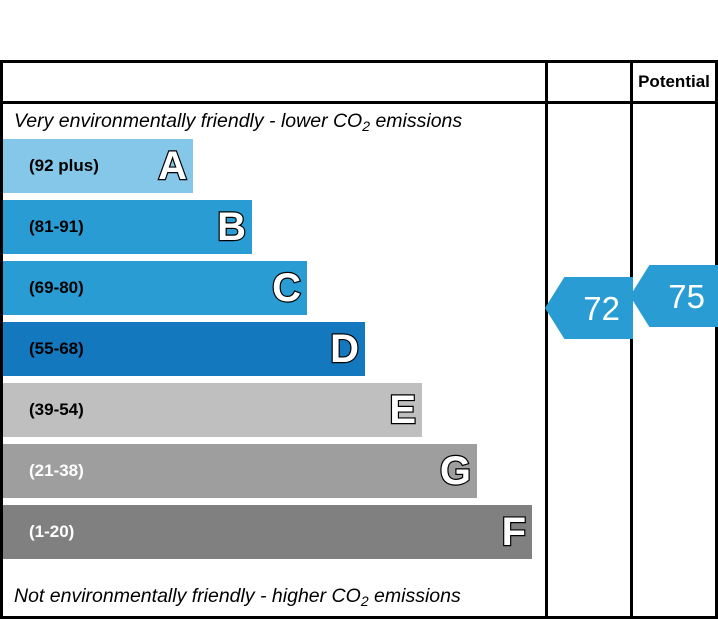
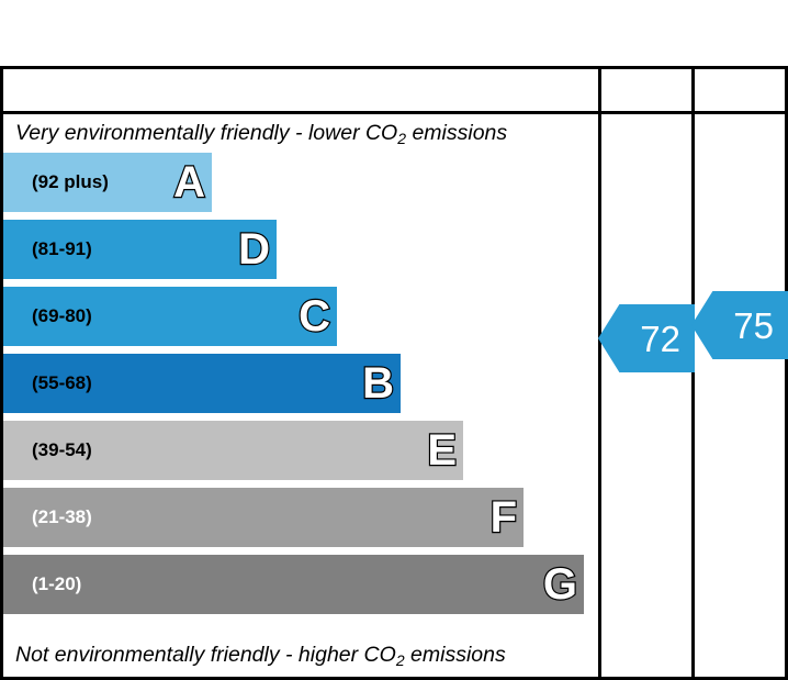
- Potential
  Very environmentally friendly - lower CO2 emissions
  Not environmentally friendly - higher CO2 emissions
  (92 plus)
  A
  (81-91)
- B
+ D
  (69-80)
  C
  (55-68)
- D
+ B
  (39-54)
  E
  (21-38)
- G
+ F
  (1-20)
- F
+ G
  72
  75
